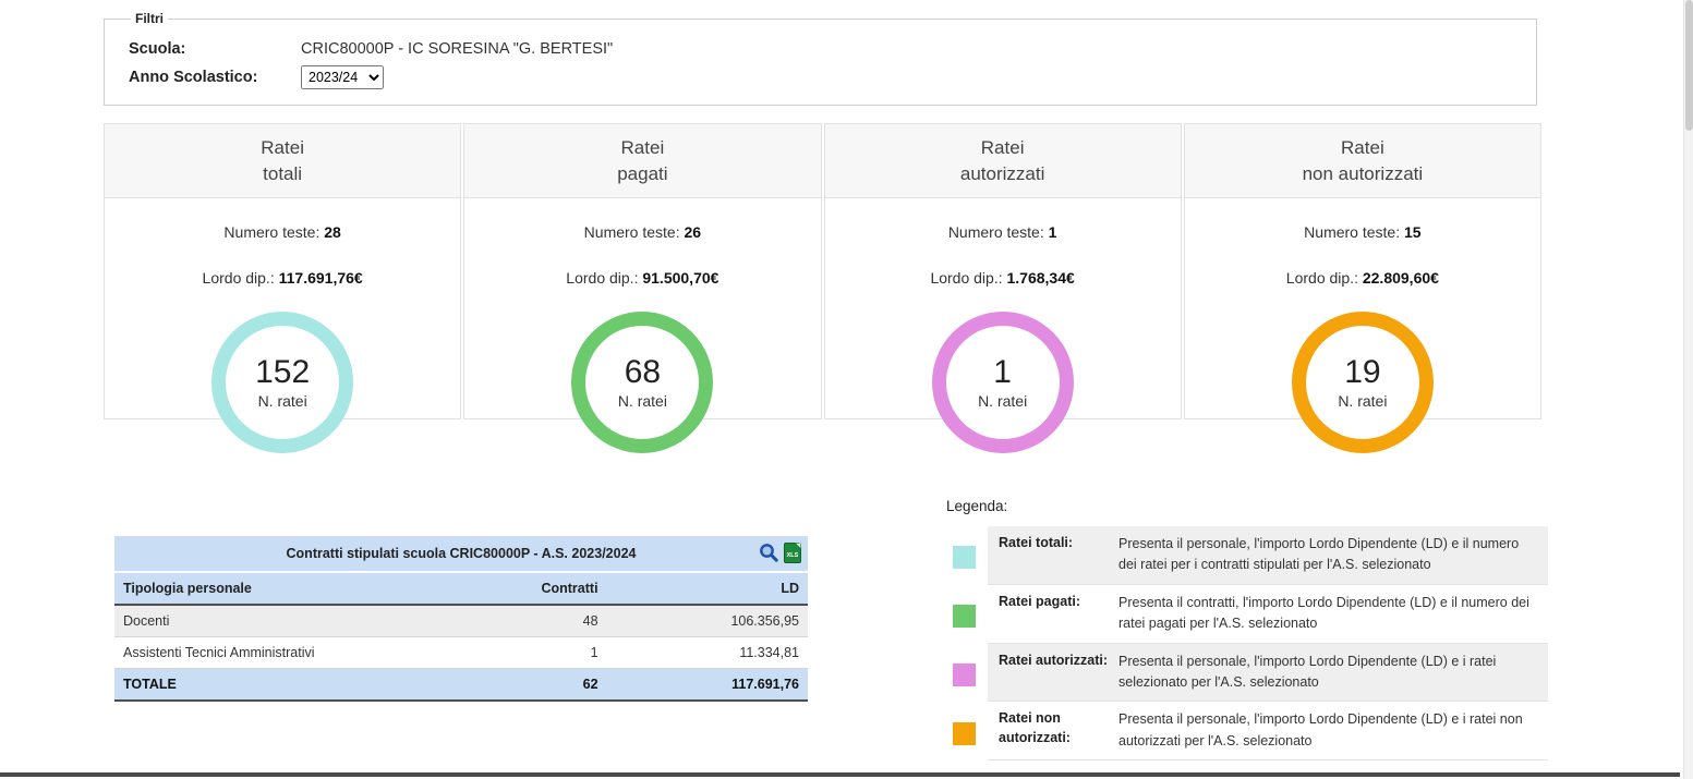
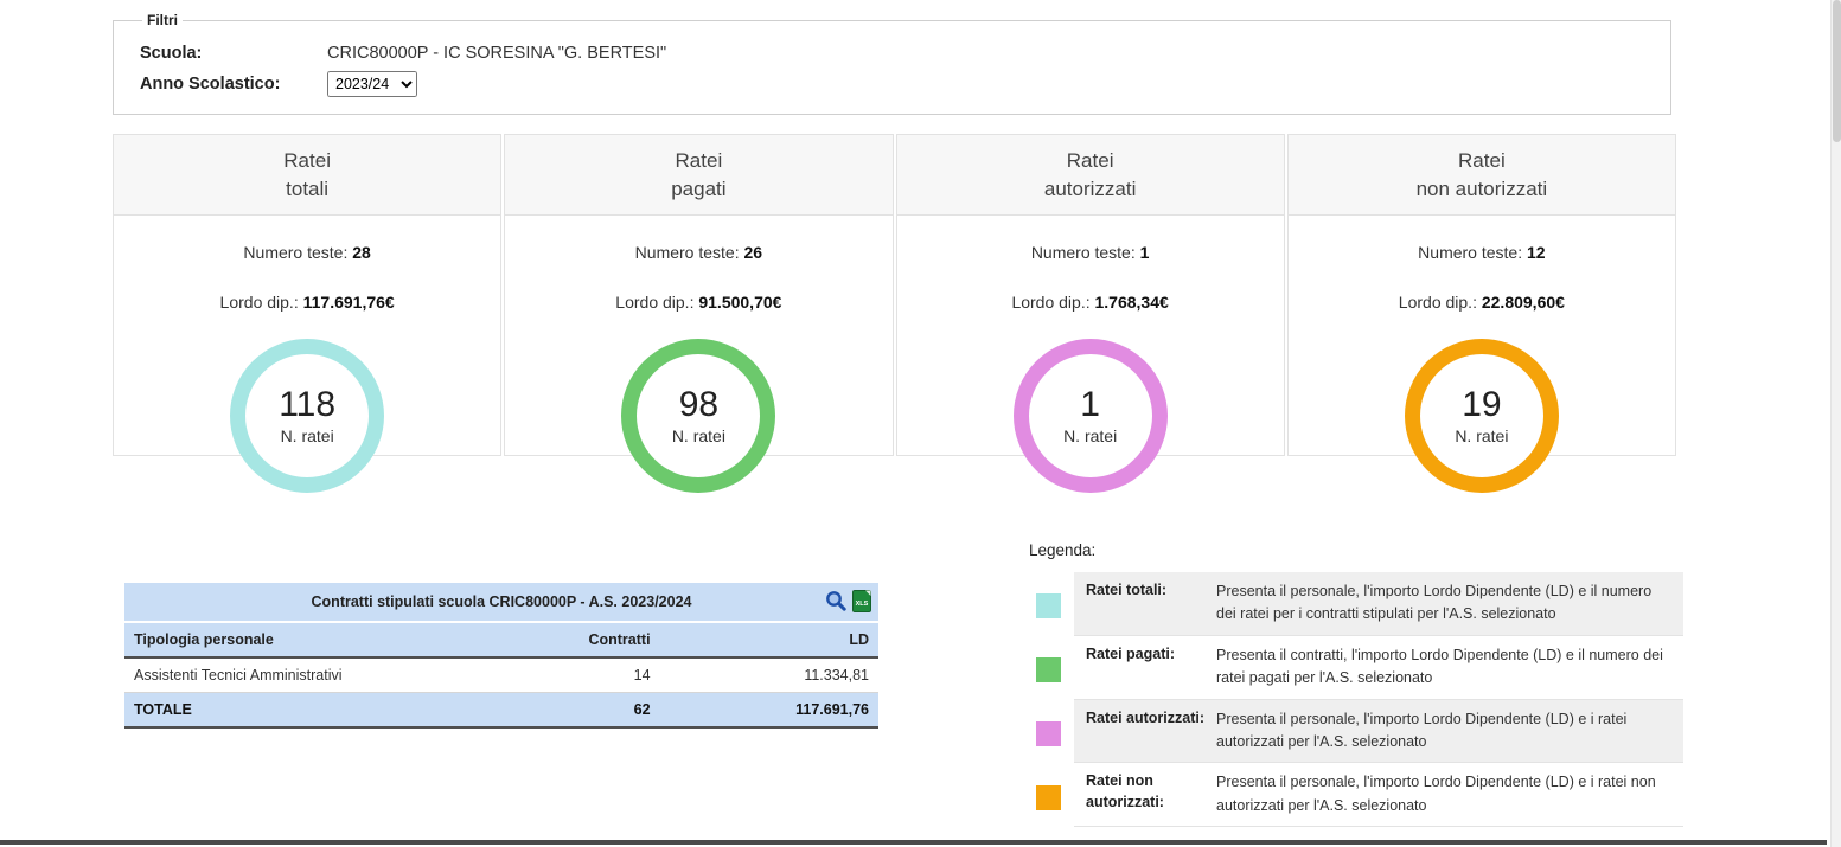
  Filtri
  Scuola:
  CRIC80000P - IC SORESINA "G. BERTESI"
  Anno Scolastico:
  2023/24
  Ratei
  totali
  Numero teste: 28
  Lordo dip.: 117.691,76€
- 152
+ 118
  N. ratei
  Ratei
  pagati
  Numero teste: 26
  Lordo dip.: 91.500,70€
- 68
+ 98
  N. ratei
  Ratei
  autorizzati
  Numero teste: 1
  Lordo dip.: 1.768,34€
  1
  N. ratei
  Ratei
  non autorizzati
- Numero teste: 15
+ Numero teste: 12
  Lordo dip.: 22.809,60€
  19
  N. ratei
  Contratti stipulati scuola CRIC80000P - A.S. 2023/2024
  Tipologia personale	Contratti	LD
- Docenti	48	106.356,95
- Assistenti Tecnici Amministrativi	1	11.334,81
+ Assistenti Tecnici Amministrativi	14	11.334,81
  TOTALE	62	117.691,76
  Legenda:
  Ratei totali:
  Presenta il personale, l'importo Lordo Dipendente (LD) e il numero dei ratei per i contratti stipulati per l'A.S. selezionato
  Ratei pagati:
  Presenta il contratti, l'importo Lordo Dipendente (LD) e il numero dei ratei pagati per l'A.S. selezionato
  Ratei autorizzati:
- Presenta il personale, l'importo Lordo Dipendente (LD) e i ratei selezionato per l'A.S. selezionato
+ Presenta il personale, l'importo Lordo Dipendente (LD) e i ratei autorizzati per l'A.S. selezionato
  Ratei non autorizzati:
  Presenta il personale, l'importo Lordo Dipendente (LD) e i ratei non autorizzati per l'A.S. selezionato
